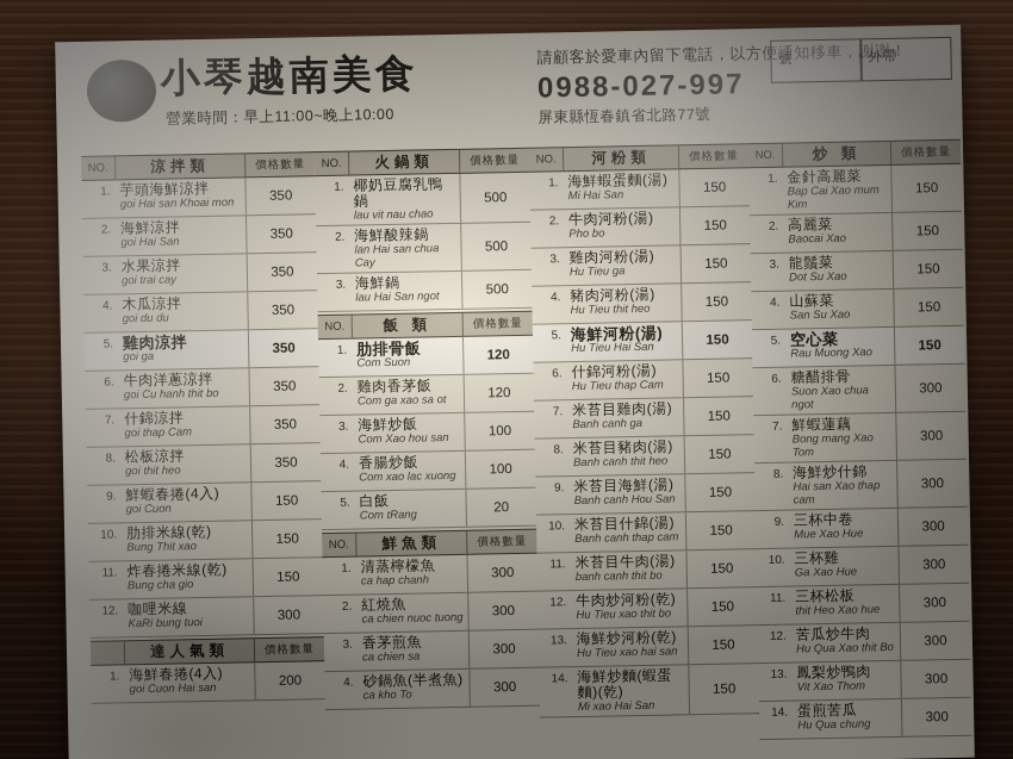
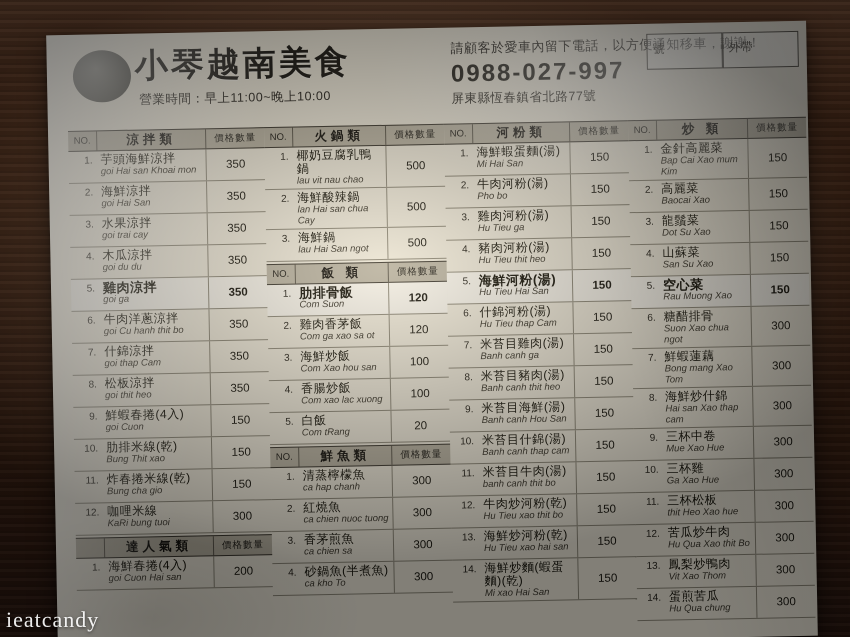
+ ieatcandy
